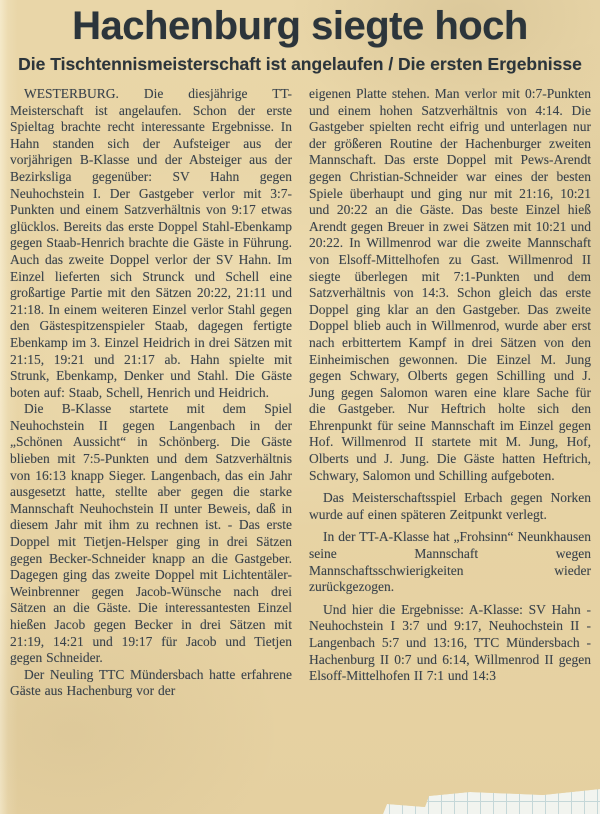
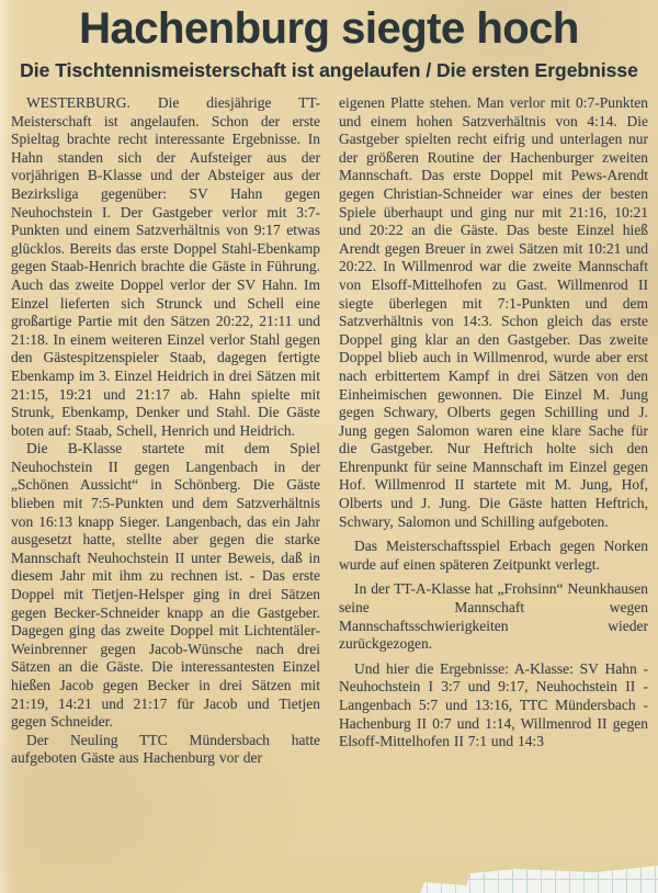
  Hachenburg siegte hoch
  Die Tischtennismeisterschaft ist angelaufen / Die ersten Ergebnisse
  WESTERBURG. Die diesjährige TT-Meisterschaft ist angelaufen. Schon der erste Spieltag brachte recht interessante Ergebnisse. In Hahn standen sich der Aufsteiger aus der vorjährigen B-Klasse und der Absteiger aus der Bezirksliga gegenüber: SV Hahn gegen Neuhochstein I. Der Gastgeber verlor mit 3:7-Punkten und einem Satzverhältnis von 9:17 etwas glücklos. Bereits das erste Doppel Stahl-Ebenkamp gegen Staab-Henrich brachte die Gäste in Führung. Auch das zweite Doppel verlor der SV Hahn. Im Einzel lieferten sich Strunck und Schell eine großartige Partie mit den Sätzen 20:22, 21:11 und 21:18. In einem weiteren Einzel verlor Stahl gegen den Gästespitzenspieler Staab, dagegen fertigte Ebenkamp im 3. Einzel Heidrich in drei Sätzen mit 21:15, 19:21 und 21:17 ab. Hahn spielte mit Strunk, Ebenkamp, Denker und Stahl. Die Gäste boten auf: Staab, Schell, Henrich und Heidrich.
- Die B-Klasse startete mit dem Spiel Neuhochstein II gegen Langenbach in der „Schönen Aussicht“ in Schönberg. Die Gäste blieben mit 7:5-Punkten und dem Satzverhältnis von 16:13 knapp Sieger. Langenbach, das ein Jahr ausgesetzt hatte, stellte aber gegen die starke Mannschaft Neuhochstein II unter Beweis, daß in diesem Jahr mit ihm zu rechnen ist. - Das erste Doppel mit Tietjen-Helsper ging in drei Sätzen gegen Becker-Schneider knapp an die Gastgeber. Dagegen ging das zweite Doppel mit Lichtentäler-Weinbrenner gegen Jacob-Wünsche nach drei Sätzen an die Gäste. Die interessantesten Einzel hießen Jacob gegen Becker in drei Sätzen mit 21:19, 14:21 und 19:17 für Jacob und Tietjen gegen Schneider.
+ Die B-Klasse startete mit dem Spiel Neuhochstein II gegen Langenbach in der „Schönen Aussicht“ in Schönberg. Die Gäste blieben mit 7:5-Punkten und dem Satzverhältnis von 16:13 knapp Sieger. Langenbach, das ein Jahr ausgesetzt hatte, stellte aber gegen die starke Mannschaft Neuhochstein II unter Beweis, daß in diesem Jahr mit ihm zu rechnen ist. - Das erste Doppel mit Tietjen-Helsper ging in drei Sätzen gegen Becker-Schneider knapp an die Gastgeber. Dagegen ging das zweite Doppel mit Lichtentäler-Weinbrenner gegen Jacob-Wünsche nach drei Sätzen an die Gäste. Die interessantesten Einzel hießen Jacob gegen Becker in drei Sätzen mit 21:19, 14:21 und 21:17 für Jacob und Tietjen gegen Schneider.
- Der Neuling TTC Mündersbach hatte erfahrene Gäste aus Hachenburg vor der
+ Der Neuling TTC Mündersbach hatte aufgeboten Gäste aus Hachenburg vor der
  eigenen Platte stehen. Man verlor mit 0:7-Punkten und einem hohen Satzverhältnis von 4:14. Die Gastgeber spielten recht eifrig und unterlagen nur der größeren Routine der Hachenburger zweiten Mannschaft. Das erste Doppel mit Pews-Arendt gegen Christian-Schneider war eines der besten Spiele überhaupt und ging nur mit 21:16, 10:21 und 20:22 an die Gäste. Das beste Einzel hieß Arendt gegen Breuer in zwei Sätzen mit 10:21 und 20:22. In Willmenrod war die zweite Mannschaft von Elsoff-Mittelhofen zu Gast. Willmenrod II siegte überlegen mit 7:1-Punkten und dem Satzverhältnis von 14:3. Schon gleich das erste Doppel ging klar an den Gastgeber. Das zweite Doppel blieb auch in Willmenrod, wurde aber erst nach erbittertem Kampf in drei Sätzen von den Einheimischen gewonnen. Die Einzel M. Jung gegen Schwary, Olberts gegen Schilling und J. Jung gegen Salomon waren eine klare Sache für die Gastgeber. Nur Heftrich holte sich den Ehrenpunkt für seine Mannschaft im Einzel gegen Hof. Willmenrod II startete mit M. Jung, Hof, Olberts und J. Jung. Die Gäste hatten Heftrich, Schwary, Salomon und Schilling aufgeboten.
  Das Meisterschaftsspiel Erbach gegen Norken wurde auf einen späteren Zeitpunkt verlegt.
  In der TT-A-Klasse hat „Frohsinn“ Neunkhausen seine Mannschaft wegen Mannschaftsschwierigkeiten wieder zurückgezogen.
- Und hier die Ergebnisse: A-Klasse: SV Hahn - Neuhochstein I 3:7 und 9:17, Neuhochstein II - Langenbach 5:7 und 13:16, TTC Mündersbach - Hachenburg II 0:7 und 6:14, Willmenrod II gegen Elsoff-Mittelhofen II 7:1 und 14:3
+ Und hier die Ergebnisse: A-Klasse: SV Hahn - Neuhochstein I 3:7 und 9:17, Neuhochstein II - Langenbach 5:7 und 13:16, TTC Mündersbach - Hachenburg II 0:7 und 1:14, Willmenrod II gegen Elsoff-Mittelhofen II 7:1 und 14:3
